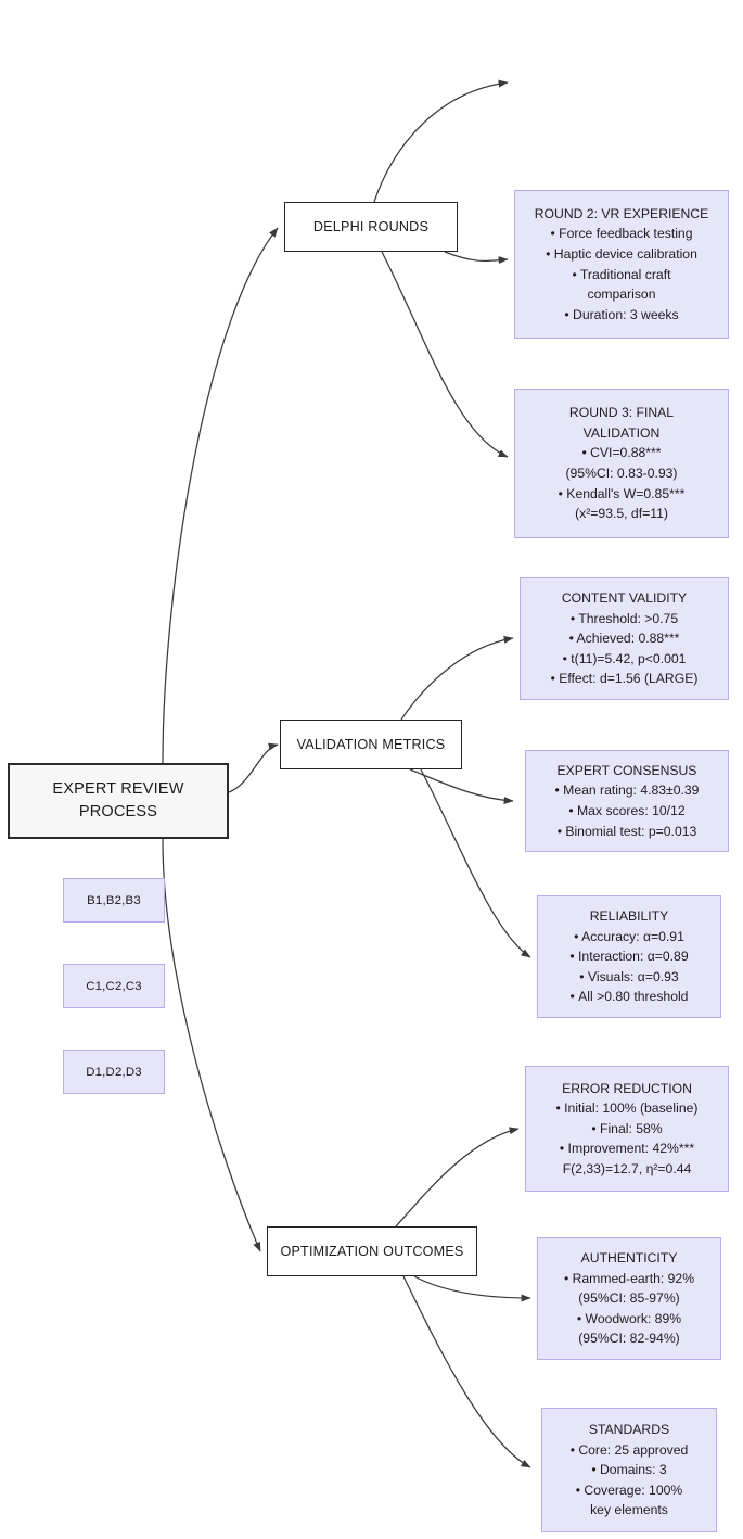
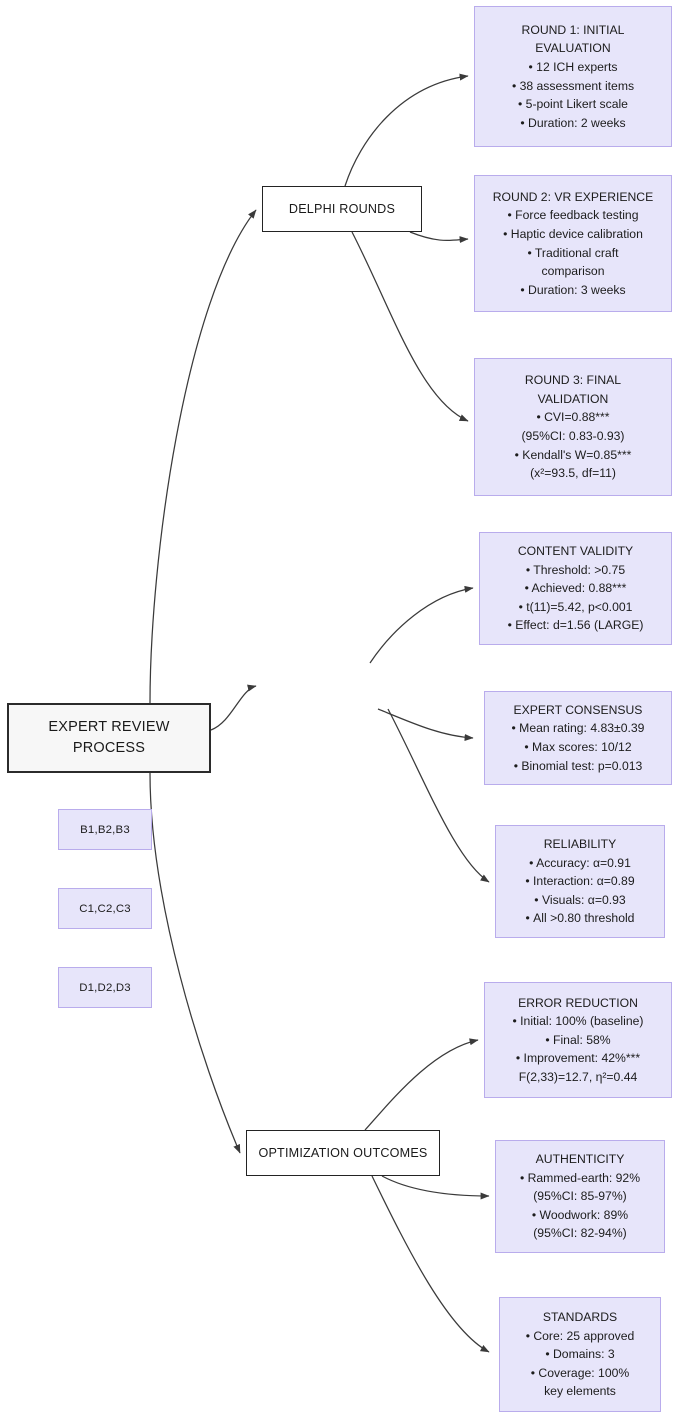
  EXPERT REVIEW
  PROCESS
  DELPHI ROUNDS
- VALIDATION METRICS
  OPTIMIZATION OUTCOMES
+ ROUND 1: INITIAL
+ EVALUATION
+ • 12 ICH experts
+ • 38 assessment items
+ • 5-point Likert scale
+ • Duration: 2 weeks
  ROUND 2: VR EXPERIENCE
  • Force feedback testing
  • Haptic device calibration
  • Traditional craft
  comparison
  • Duration: 3 weeks
  ROUND 3: FINAL
  VALIDATION
  • CVI=0.88***
  (95%CI: 0.83-0.93)
  • Kendall's W=0.85***
  (x²=93.5, df=11)
  CONTENT VALIDITY
  • Threshold: >0.75
  • Achieved: 0.88***
  • t(11)=5.42, p<0.001
  • Effect: d=1.56 (LARGE)
  EXPERT CONSENSUS
  • Mean rating: 4.83±0.39
  • Max scores: 10/12
  • Binomial test: p=0.013
  RELIABILITY
  • Accuracy: α=0.91
  • Interaction: α=0.89
  • Visuals: α=0.93
  • All >0.80 threshold
  ERROR REDUCTION
  • Initial: 100% (baseline)
  • Final: 58%
  • Improvement: 42%***
  F(2,33)=12.7, η²=0.44
  AUTHENTICITY
  • Rammed-earth: 92%
  (95%CI: 85-97%)
  • Woodwork: 89%
  (95%CI: 82-94%)
  STANDARDS
  • Core: 25 approved
  • Domains: 3
  • Coverage: 100%
  key elements
  B1,B2,B3
  C1,C2,C3
  D1,D2,D3
